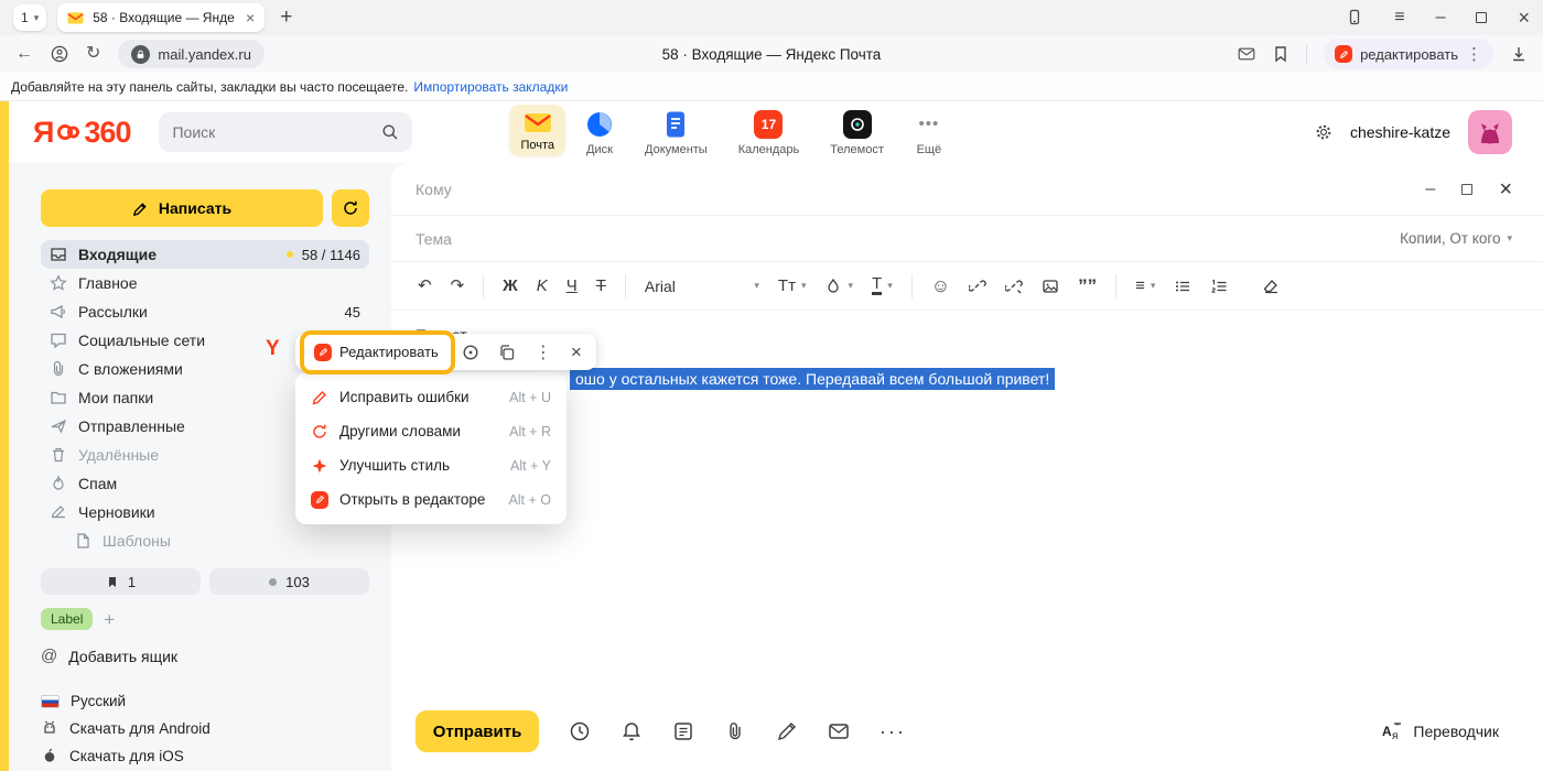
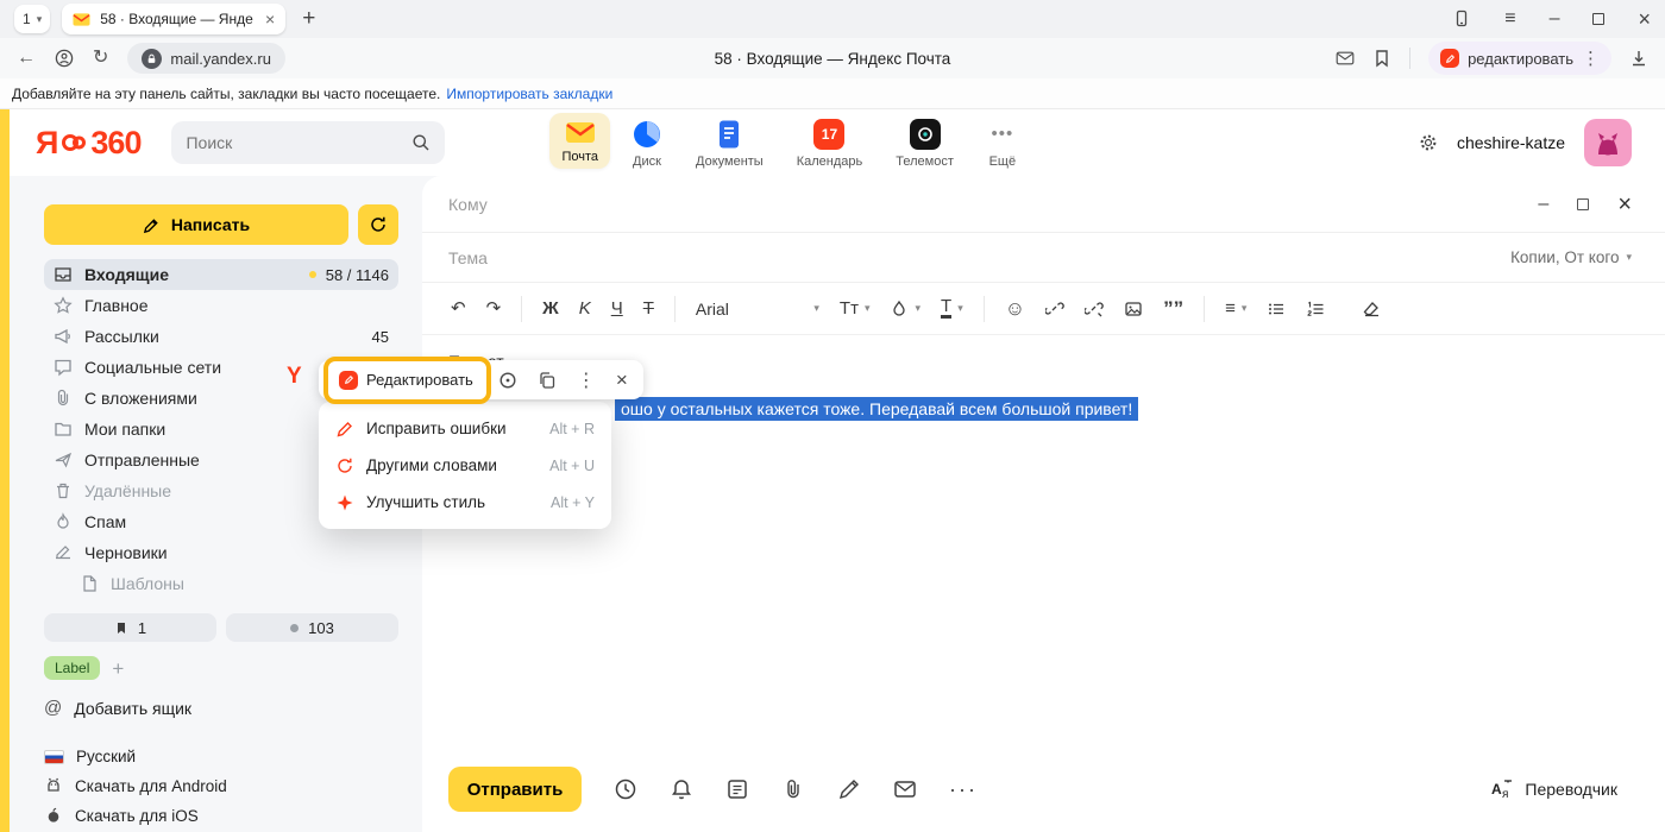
  1
  ▾
  58 · Входящие — Янде
  ×
  +
  ≡
  –
  ×
  ←
  ↻
  mail.yandex.ru
  58 · Входящие — Яндекс Почта
  редактировать
  ⋮
  Добавляйте на эту панель сайты, закладки вы часто посещаете.
  Импортировать закладки
  Я
  360
  Поиск
  Почта
  Диск
  Документы
  17
  Календарь
  Телемост
  •••
  Ещё
  cheshire-katze
  Написать
  Входящие
  58 / 1146
  Главное
  Рассылки
  45
  Социальные сети
  С вложениями
  Мои папки
  Отправленные
  Удалённые
  Спам
  Черновики
  Шаблоны
  1
  103
  Label
  +
  @
  Добавить ящик
  Русский
  Скачать для Android
  Скачать для iOS
  Кому
  –
  ×
  Тема
  Копии, От кого
  ▾
  ↶
  ↷
  Ж
  K
  Ч
  T
  Arial
  ▾
  Tт
  ▾
  ▾
  T
  ▾
  ☺
  ””
  ≡
  ▾
  Отправить
  ···
  A
  я
  Переводчик
  ошо у остальных кажется тоже. Передавай всем большой привет!
  Y
  Редактировать
  ⋮
  ×
  Исправить ошибки
- Alt + U
+ Alt + R
  Другими словами
- Alt + R
+ Alt + U
  Улучшить стиль
  Alt + Y
- Открыть в редакторе
- Alt + O
